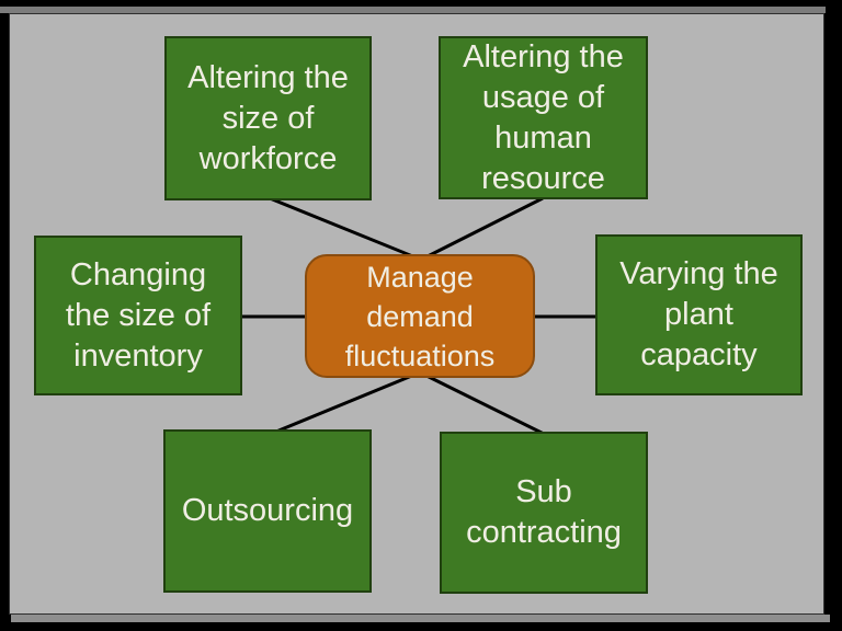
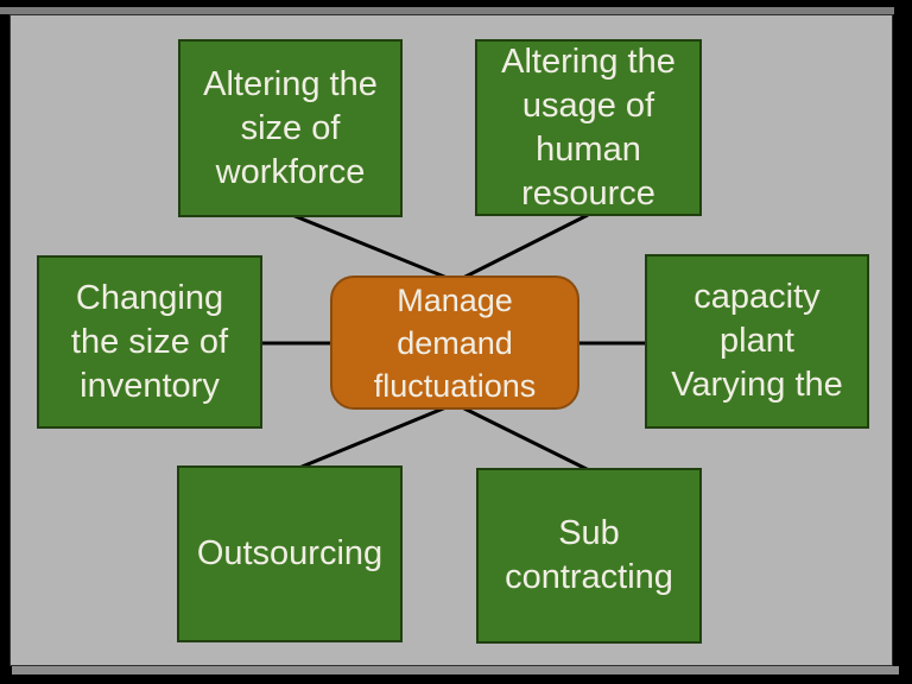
  Altering the
  size of
  workforce
  Altering the
  usage of
  human
  resource
  Changing
  the size of
  inventory
- Varying the
+ capacity
  plant
- capacity
+ Varying the
  Outsourcing
  Sub
  contracting
  Manage
  demand
  fluctuations
